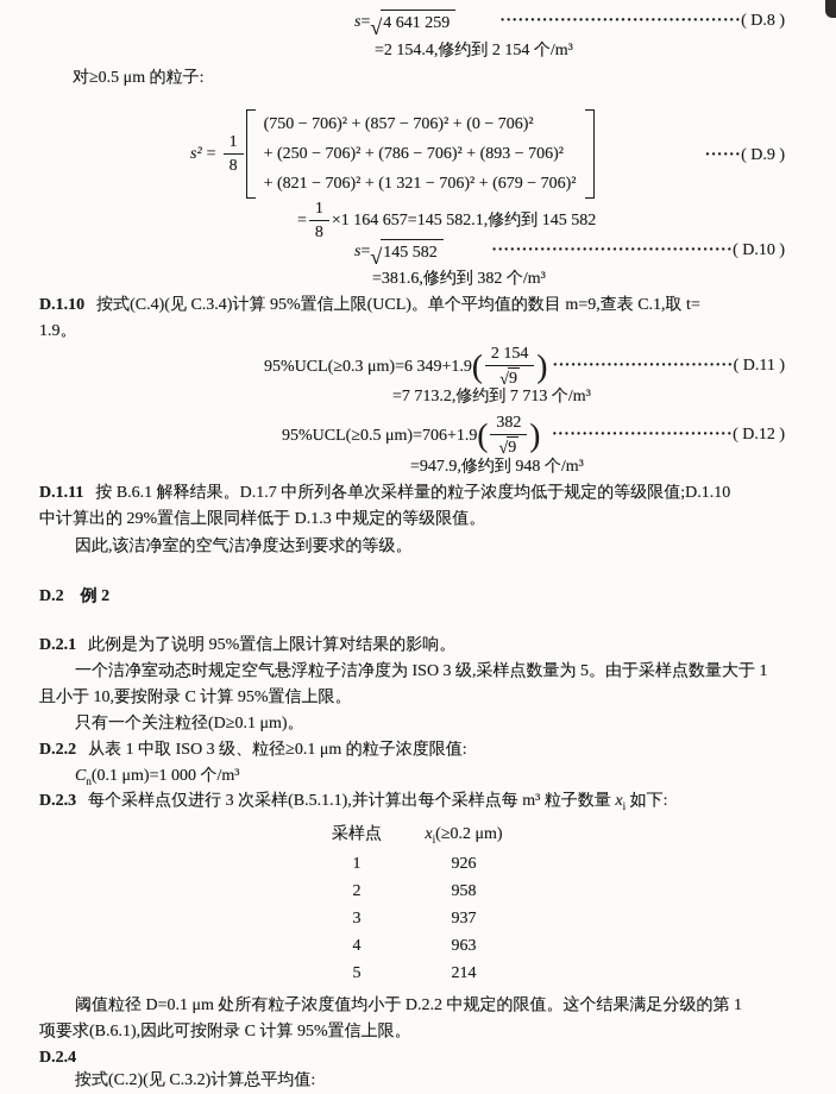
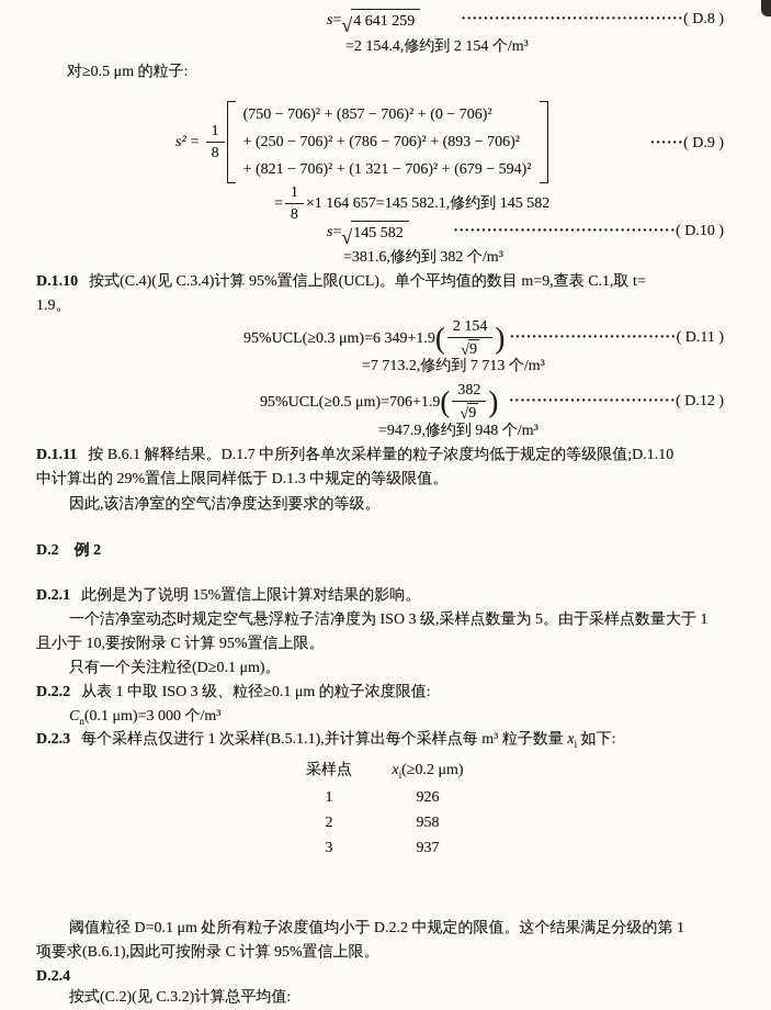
  s
  =
  √
  4 641 259
  ········································( D.8 )
  =2 154.4,修约到 2 154 个/m³
  对≥0.5 μm 的粒子:
  s²
  =
  1
  8
  (750 − 706)² + (857 − 706)² + (0 − 706)²
  + (250 − 706)² + (786 − 706)² + (893 − 706)²
- + (821 − 706)² + (1 321 − 706)² + (679 − 706)²
+ + (821 − 706)² + (1 321 − 706)² + (679 − 594)²
  ······( D.9 )
  =
  1
  8
  ×1 164 657=145 582.1,修约到 145 582
  s
  =
  √
  145 582
  ········································( D.10 )
  =381.6,修约到 382 个/m³
  D.1.10 按式(C.4)(见 C.3.4)计算 95%置信上限(UCL)。单个平均值的数目 m=9,查表 C.1,取 t=
  1.9。
  95%UCL(≥0.3 μm)=6 349+1.9
  (
  2 154
  √
  9
  )
  ······························( D.11 )
  =7 713.2,修约到 7 713 个/m³
  95%UCL(≥0.5 μm)=706+1.9
  (
  382
  √
  9
  )
  ······························( D.12 )
  =947.9,修约到 948 个/m³
  D.1.11 按 B.6.1 解释结果。D.1.7 中所列各单次采样量的粒子浓度均低于规定的等级限值;D.1.10
  中计算出的 29%置信上限同样低于 D.1.3 中规定的等级限值。
  因此,该洁净室的空气洁净度达到要求的等级。
  D.2 例 2
- D.2.1 此例是为了说明 95%置信上限计算对结果的影响。
+ D.2.1 此例是为了说明 15%置信上限计算对结果的影响。
  一个洁净室动态时规定空气悬浮粒子洁净度为 ISO 3 级,采样点数量为 5。由于采样点数量大于 1
  且小于 10,要按附录 C 计算 95%置信上限。
  只有一个关注粒径(D≥0.1 μm)。
  D.2.2 从表 1 中取 ISO 3 级、粒径≥0.1 μm 的粒子浓度限值:
- Cn(0.1 μm)=1 000 个/m³
+ Cn(0.1 μm)=3 000 个/m³
- D.2.3 每个采样点仅进行 3 次采样(B.5.1.1),并计算出每个采样点每 m³ 粒子数量 xi 如下:
+ D.2.3 每个采样点仅进行 1 次采样(B.5.1.1),并计算出每个采样点每 m³ 粒子数量 xi 如下:
  采样点
  xi(≥0.2 μm)
  1
  926
  2
  958
  3
  937
- 4
- 963
- 5
- 214
  阈值粒径 D=0.1 μm 处所有粒子浓度值均小于 D.2.2 中规定的限值。这个结果满足分级的第 1
  项要求(B.6.1),因此可按附录 C 计算 95%置信上限。
  D.2.4
  按式(C.2)(见 C.3.2)计算总平均值:
